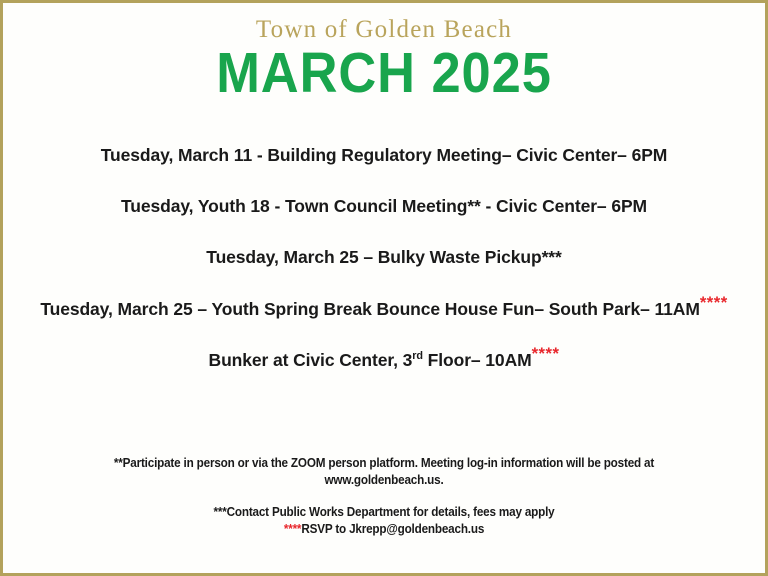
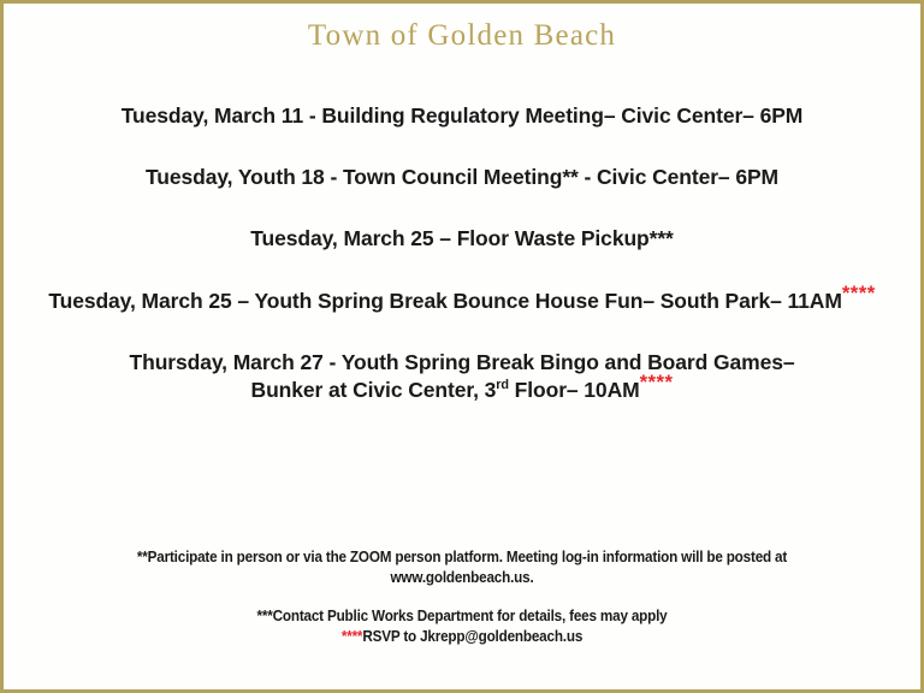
  Town of Golden Beach
- MARCH 2025
  Tuesday, March 11 - Building Regulatory Meeting– Civic Center– 6PM
  Tuesday, Youth 18 - Town Council Meeting** - Civic Center– 6PM
- Tuesday, March 25 – Bulky Waste Pickup***
+ Tuesday, March 25 – Floor Waste Pickup***
  Tuesday, March 25 – Youth Spring Break Bounce House Fun– South Park– 11AM****
+ Thursday, March 27 - Youth Spring Break Bingo and Board Games–
  Bunker at Civic Center, 3rd Floor– 10AM****
  **Participate in person or via the ZOOM person platform. Meeting log-in information will be posted at
  www.goldenbeach.us.
  ***Contact Public Works Department for details, fees may apply
  ****RSVP to Jkrepp@goldenbeach.us
